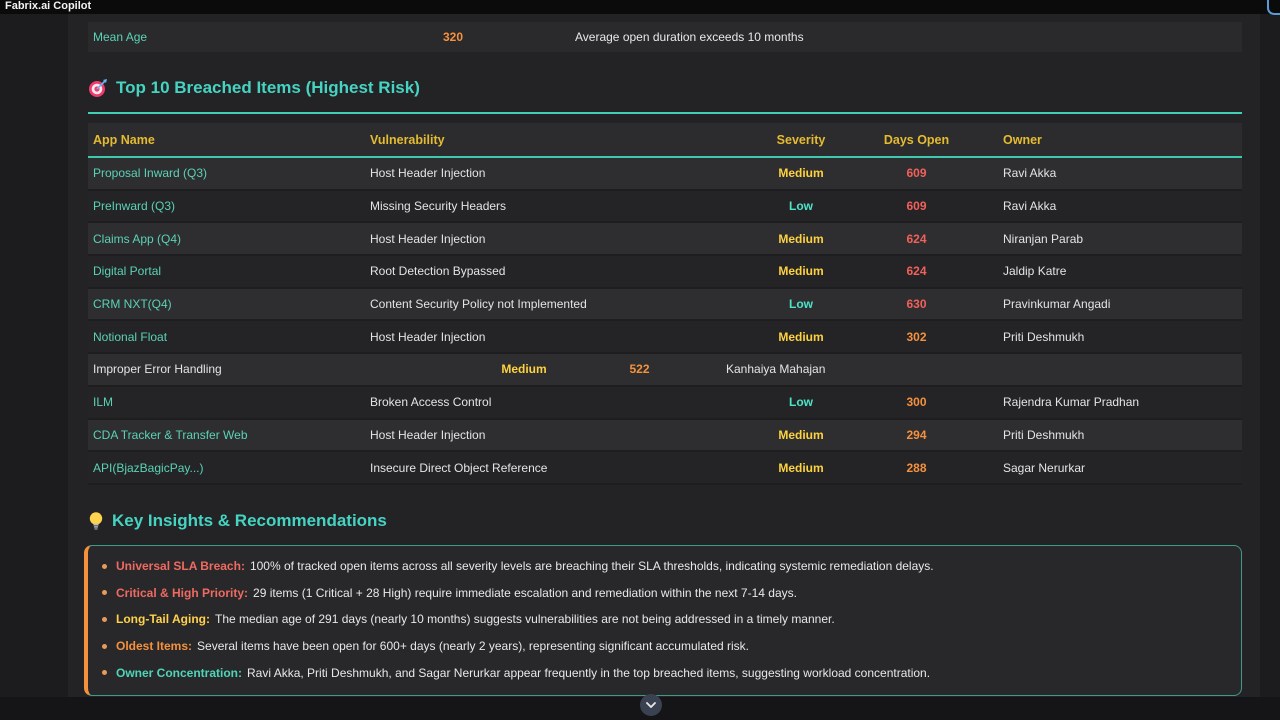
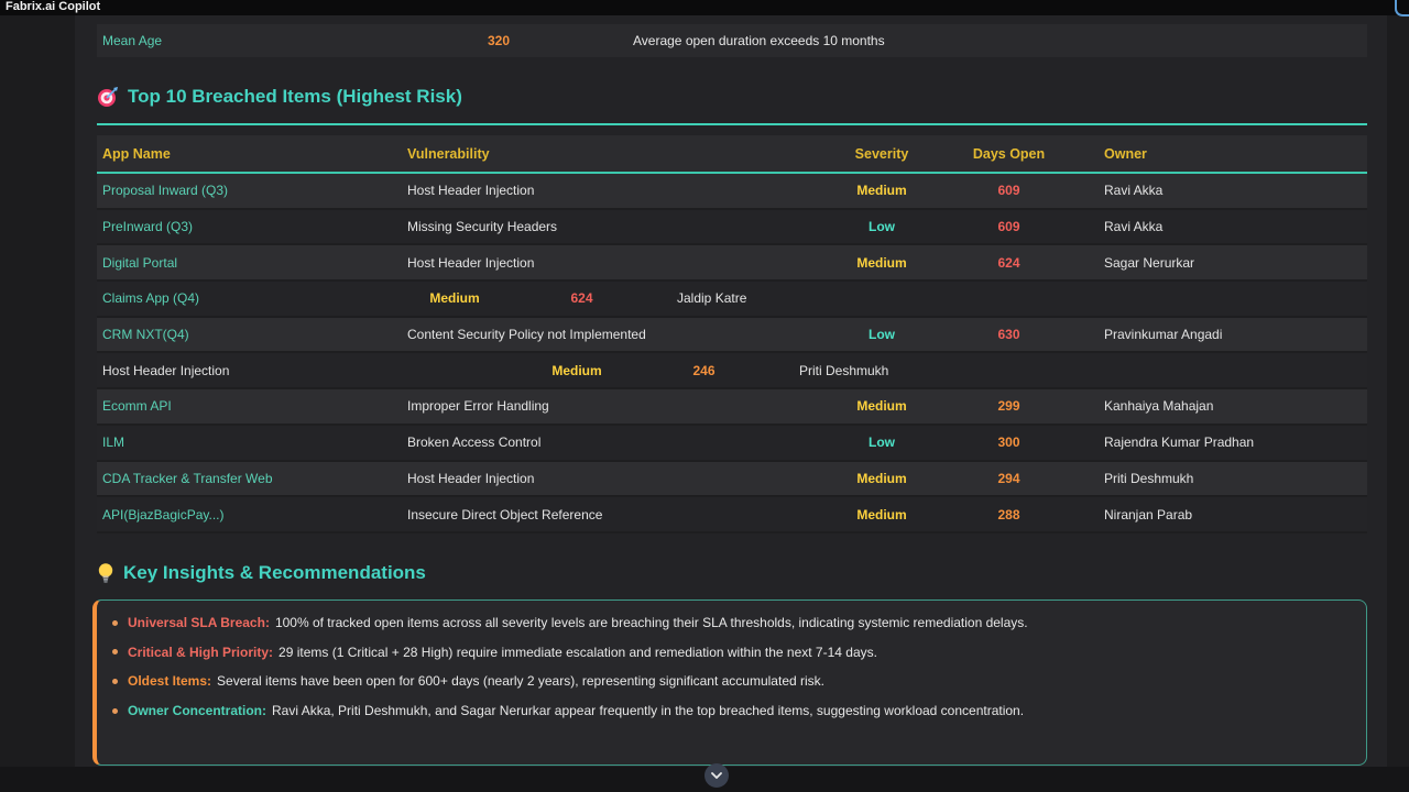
  Fabrix.ai Copilot
  Mean Age
  320
  Average open duration exceeds 10 months
  Top 10 Breached Items (Highest Risk)
  App Name
  Vulnerability
  Severity
  Days Open
  Owner
  Proposal Inward (Q3)
  Host Header Injection
  Medium
  609
  Ravi Akka
  PreInward (Q3)
  Missing Security Headers
  Low
  609
  Ravi Akka
- Claims App (Q4)
+ Digital Portal
  Host Header Injection
  Medium
  624
- Niranjan Parab
+ Sagar Nerurkar
- Digital Portal
+ Claims App (Q4)
- Root Detection Bypassed
  Medium
  624
  Jaldip Katre
  CRM NXT(Q4)
  Content Security Policy not Implemented
  Low
  630
  Pravinkumar Angadi
- Notional Float
  Host Header Injection
  Medium
- 302
+ 246
  Priti Deshmukh
+ Ecomm API
  Improper Error Handling
  Medium
- 522
+ 299
  Kanhaiya Mahajan
  ILM
  Broken Access Control
  Low
  300
  Rajendra Kumar Pradhan
  CDA Tracker & Transfer Web
  Host Header Injection
  Medium
  294
  Priti Deshmukh
  API(BjazBagicPay...)
  Insecure Direct Object Reference
  Medium
  288
- Sagar Nerurkar
+ Niranjan Parab
  Key Insights & Recommendations
  Universal SLA Breach:
  100% of tracked open items across all severity levels are breaching their SLA thresholds, indicating systemic remediation delays.
  Critical & High Priority:
  29 items (1 Critical + 28 High) require immediate escalation and remediation within the next 7-14 days.
- Long-Tail Aging:
- The median age of 291 days (nearly 10 months) suggests vulnerabilities are not being addressed in a timely manner.
  Oldest Items:
  Several items have been open for 600+ days (nearly 2 years), representing significant accumulated risk.
  Owner Concentration:
  Ravi Akka, Priti Deshmukh, and Sagar Nerurkar appear frequently in the top breached items, suggesting workload concentration.
